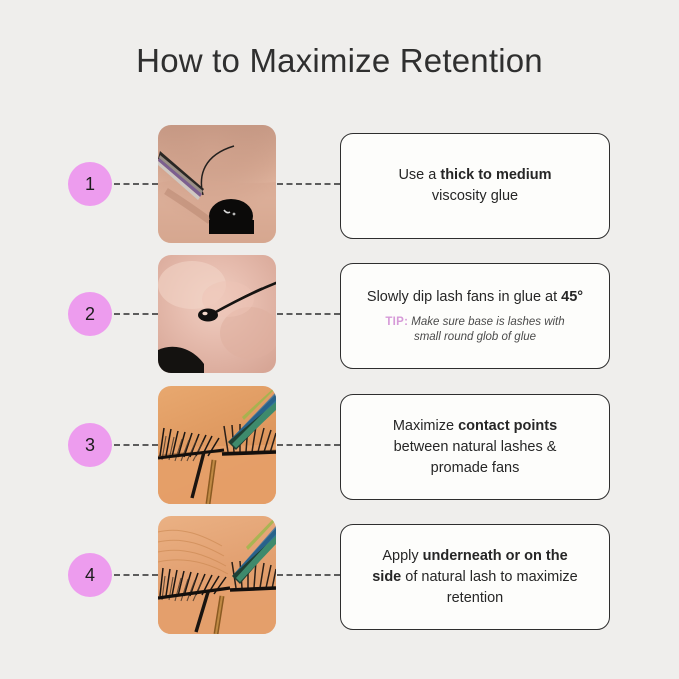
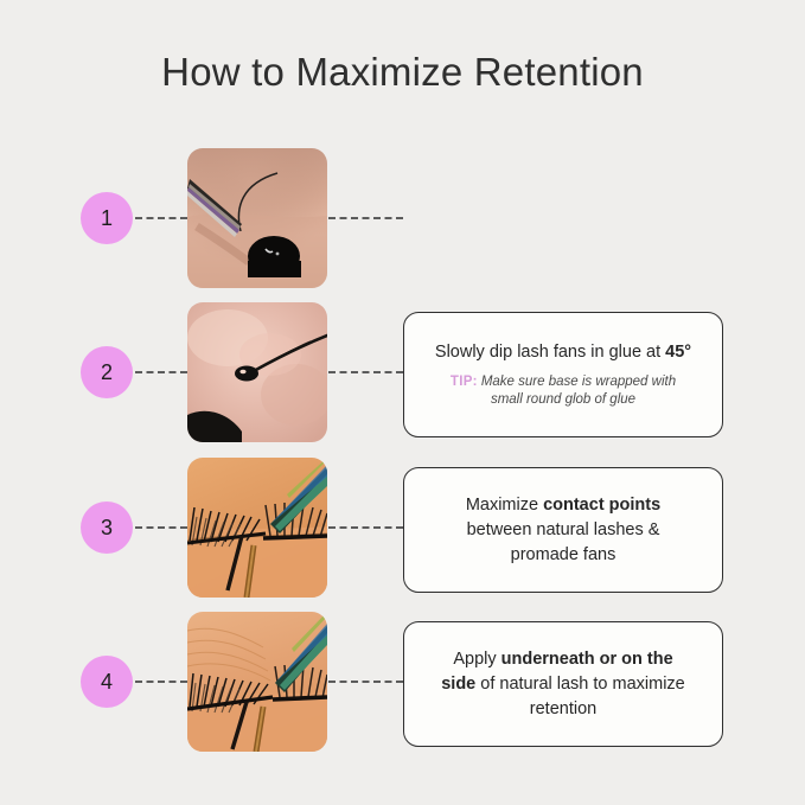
  How to Maximize Retention
  1
- Use a thick to medium
- viscosity glue
  2
  Slowly dip lash fans in glue at 45°
- TIP: Make sure base is lashes with
+ TIP: Make sure base is wrapped with
  small round glob of glue
  3
  Maximize contact points
  between natural lashes &
  promade fans
  4
  Apply underneath or on the
  side of natural lash to maximize
  retention
